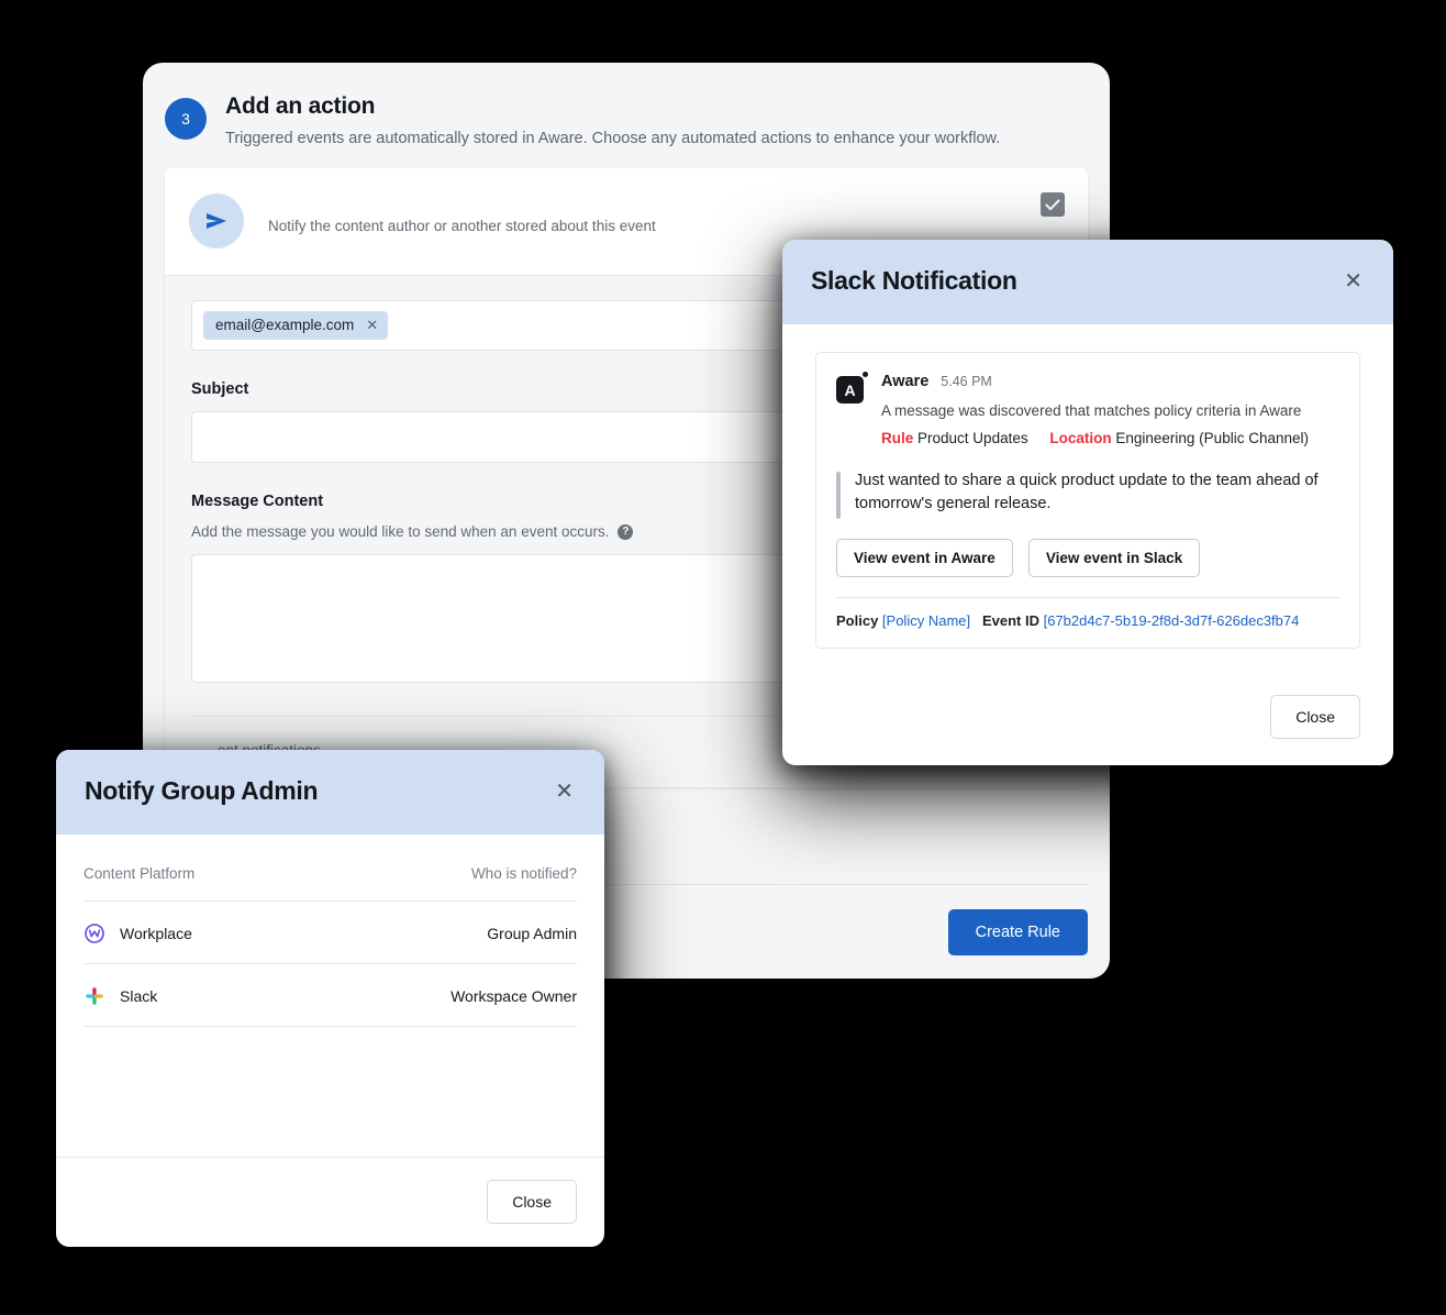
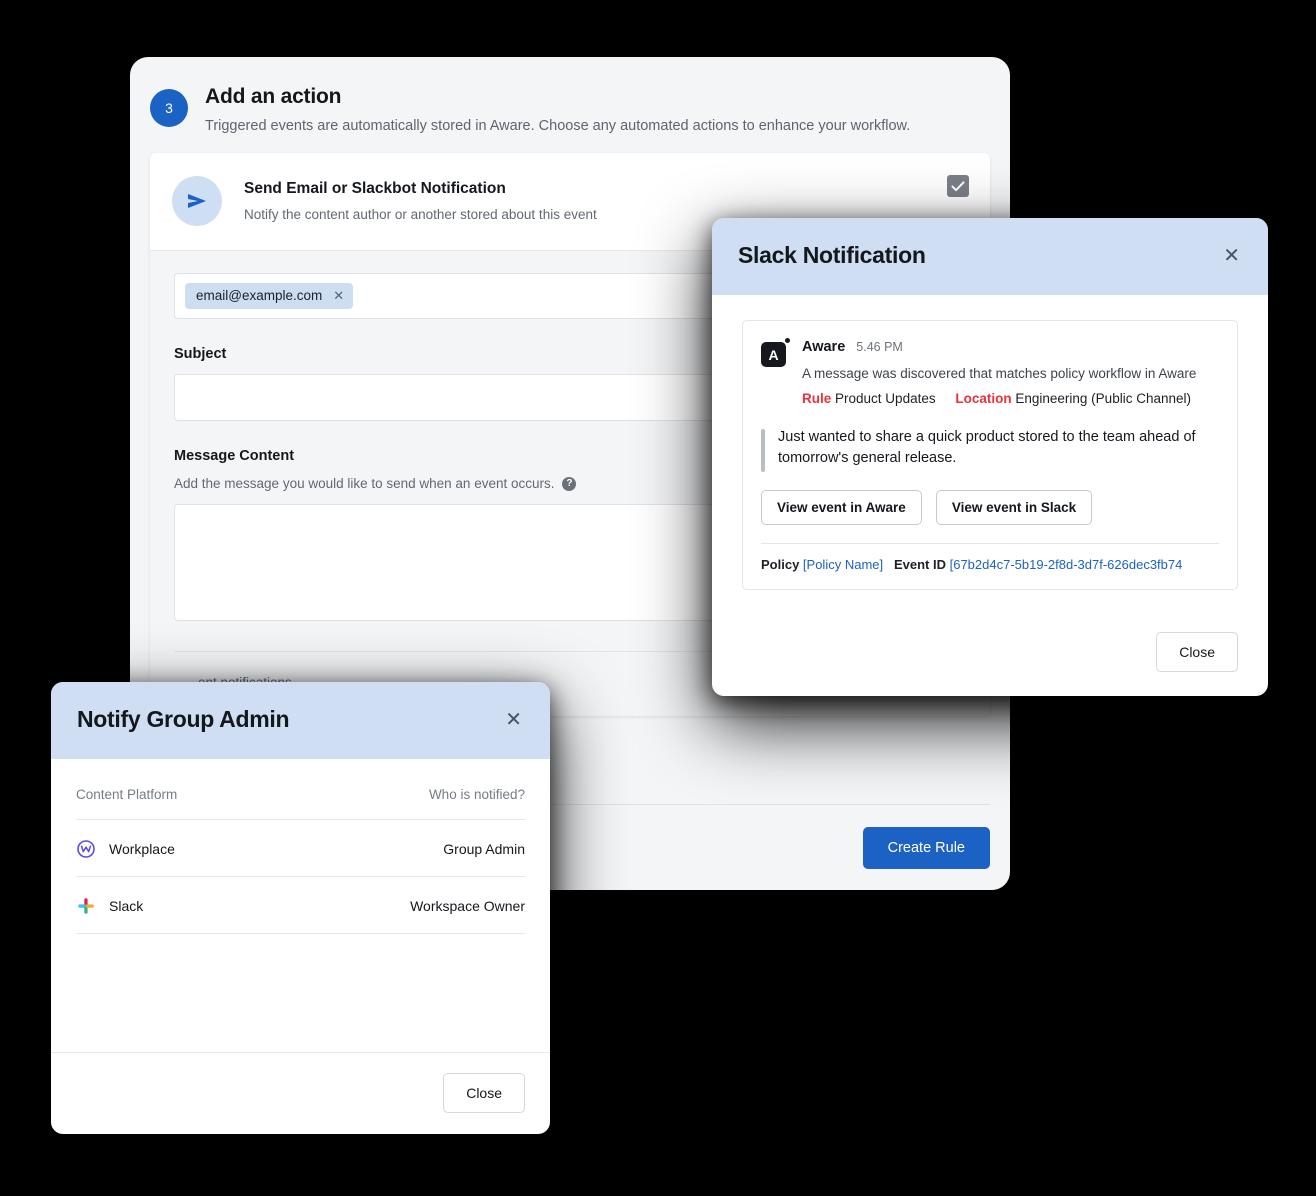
  3
  Add an action
  Triggered events are automatically stored in Aware. Choose any automated actions to enhance your workflow.
+ Send Email or Slackbot Notification
  Notify the content author or another stored about this event
  email@example.com
  ✕
  Subject
  Message Content
  Add the message you would like to send when an event occurs.
  ?
  Create Rule
  Slack Notification
  ✕
  A
  Aware
  5.46 PM
- A message was discovered that matches policy criteria in Aware
+ A message was discovered that matches policy workflow in Aware
  Rule Product Updates Location Engineering (Public Channel)
- Just wanted to share a quick product update to the team ahead of tomorrow's general release.
+ Just wanted to share a quick product stored to the team ahead of tomorrow's general release.
  View event in Aware
  View event in Slack
  Policy [Policy Name] Event ID [67b2d4c7-5b19-2f8d-3d7f-626dec3fb74
  Close
  Notify Group Admin
  ✕
  Content Platform	Who is notified?
  Workplace	Group Admin
  Slack	Workspace Owner
  Close
